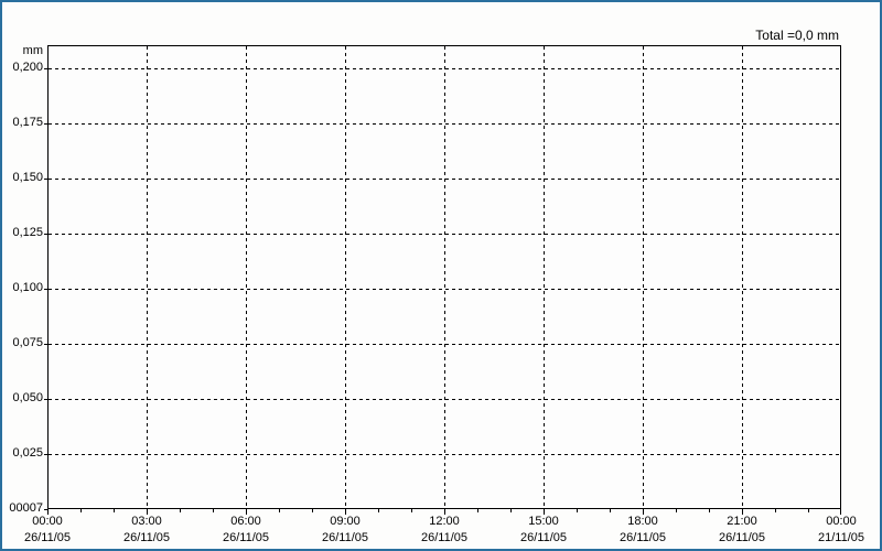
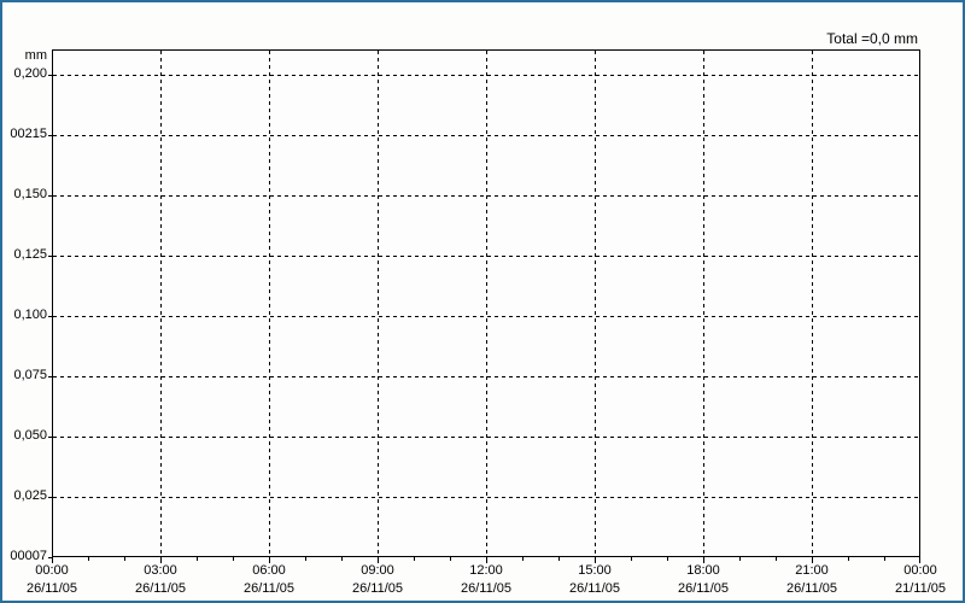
  Total =0,0 mm
  0,200
- 0,175
+ 00215
  0,150
  0,125
  0,100
  0,075
  0,050
  0,025
  00007
  mm
  00:00
  26/11/05
  03:00
  26/11/05
  06:00
  26/11/05
  09:00
  26/11/05
  12:00
  26/11/05
  15:00
  26/11/05
  18:00
  26/11/05
  21:00
  26/11/05
  00:00
  21/11/05
